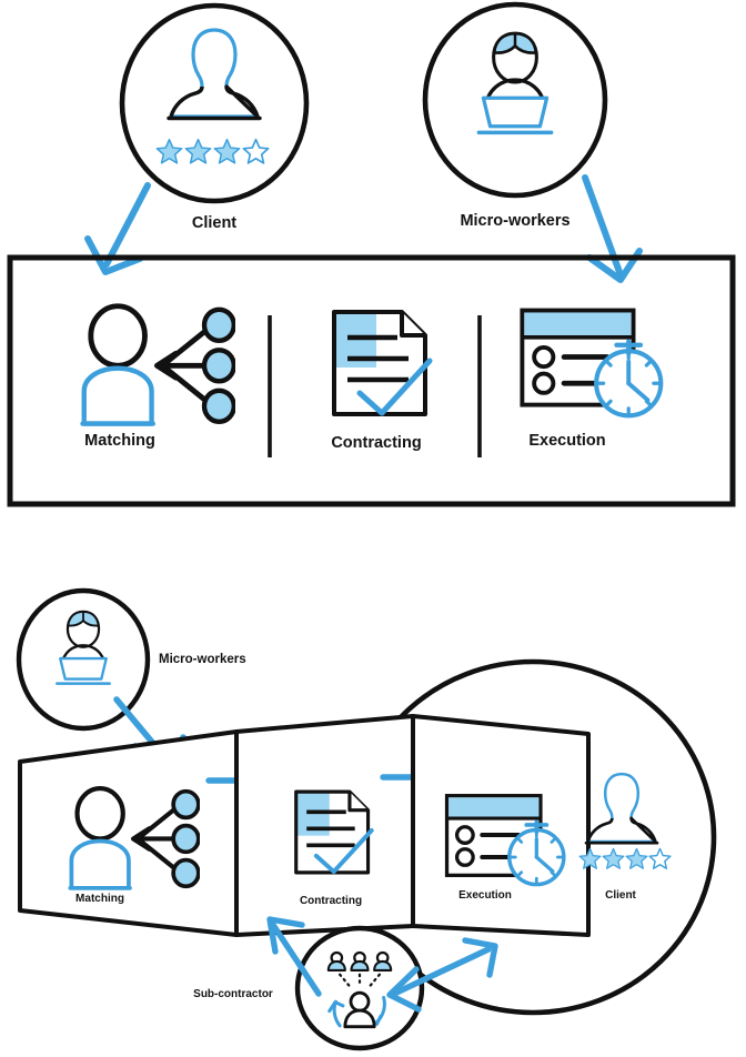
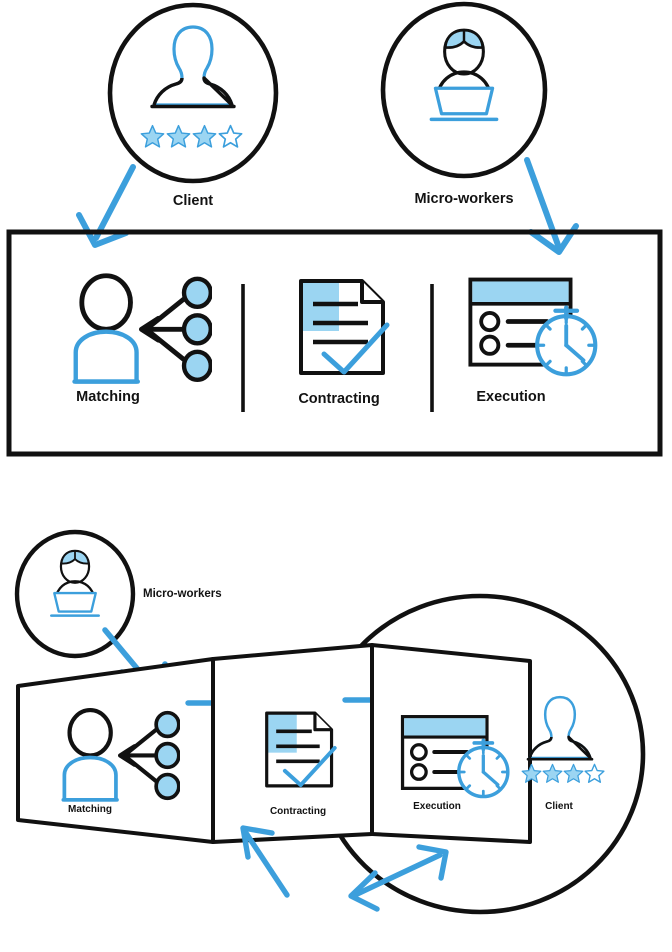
  Client
  Micro-workers
  Matching
  Contracting
  Execution
  Micro-workers
  Matching
  Contracting
  Execution
  Client
- Sub-contractor
